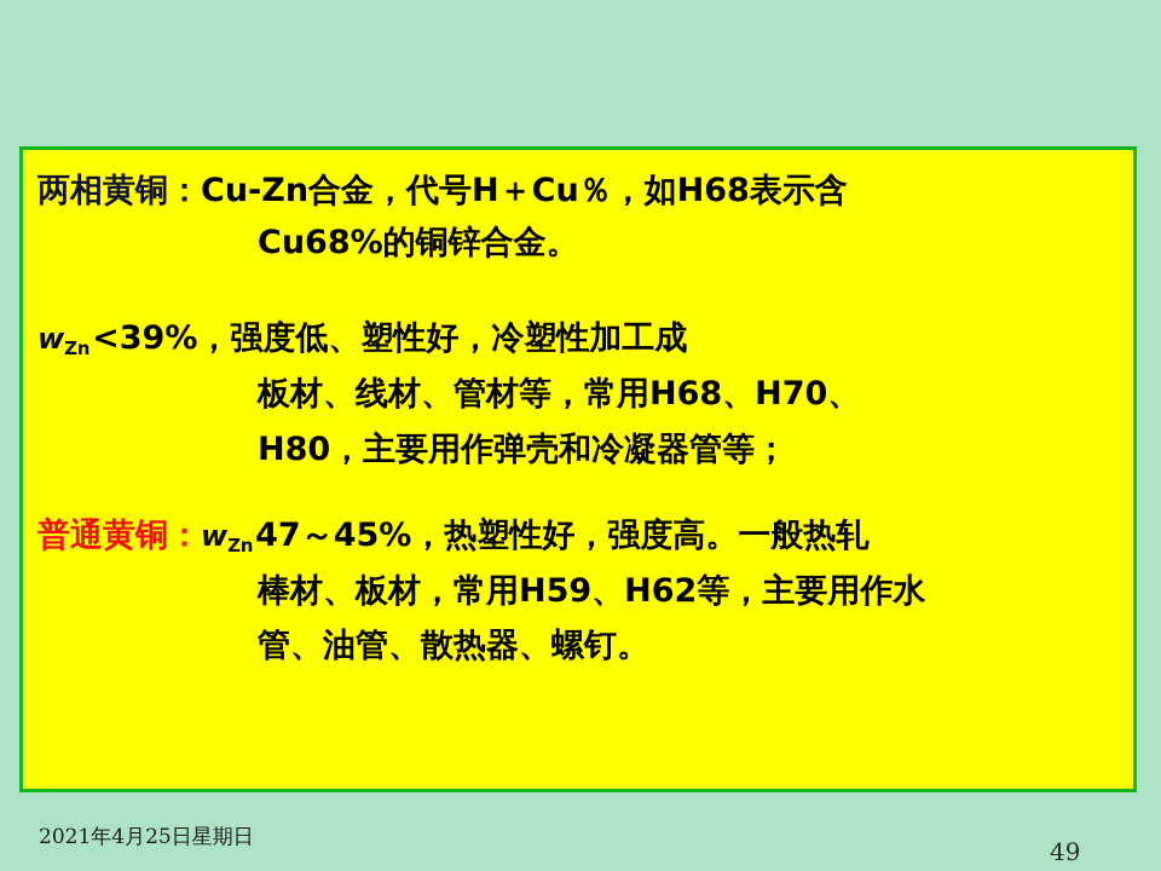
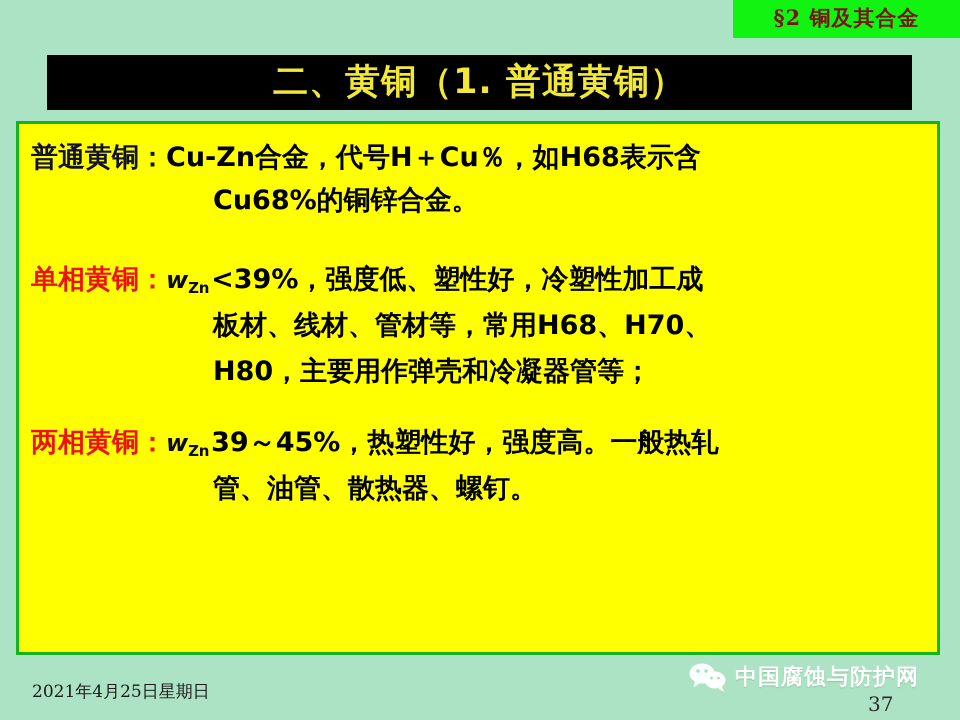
+ §2 铜及其合金
+ 二、黄铜（1. 普通黄铜）
- 两相黄铜：
+ 普通黄铜：
  Cu-Zn合金，代号H＋Cu％，如H68表示含
  Cu68%的铜锌合金。
+ 单相黄铜：
  wZn
  <39%，强度低、塑性好，冷塑性加工成
  板材、线材、管材等，常用H68、H70、
  H80，主要用作弹壳和冷凝器管等；
- 普通黄铜：
+ 两相黄铜：
  wZn
- 47～45%，热塑性好，强度高。一般热轧
+ 39～45%，热塑性好，强度高。一般热轧
- 棒材、板材，常用H59、H62等，主要用作水
  管、油管、散热器、螺钉。
  2021年4月25日星期日
+ 中国腐蚀与防护网
- 49
+ 37
